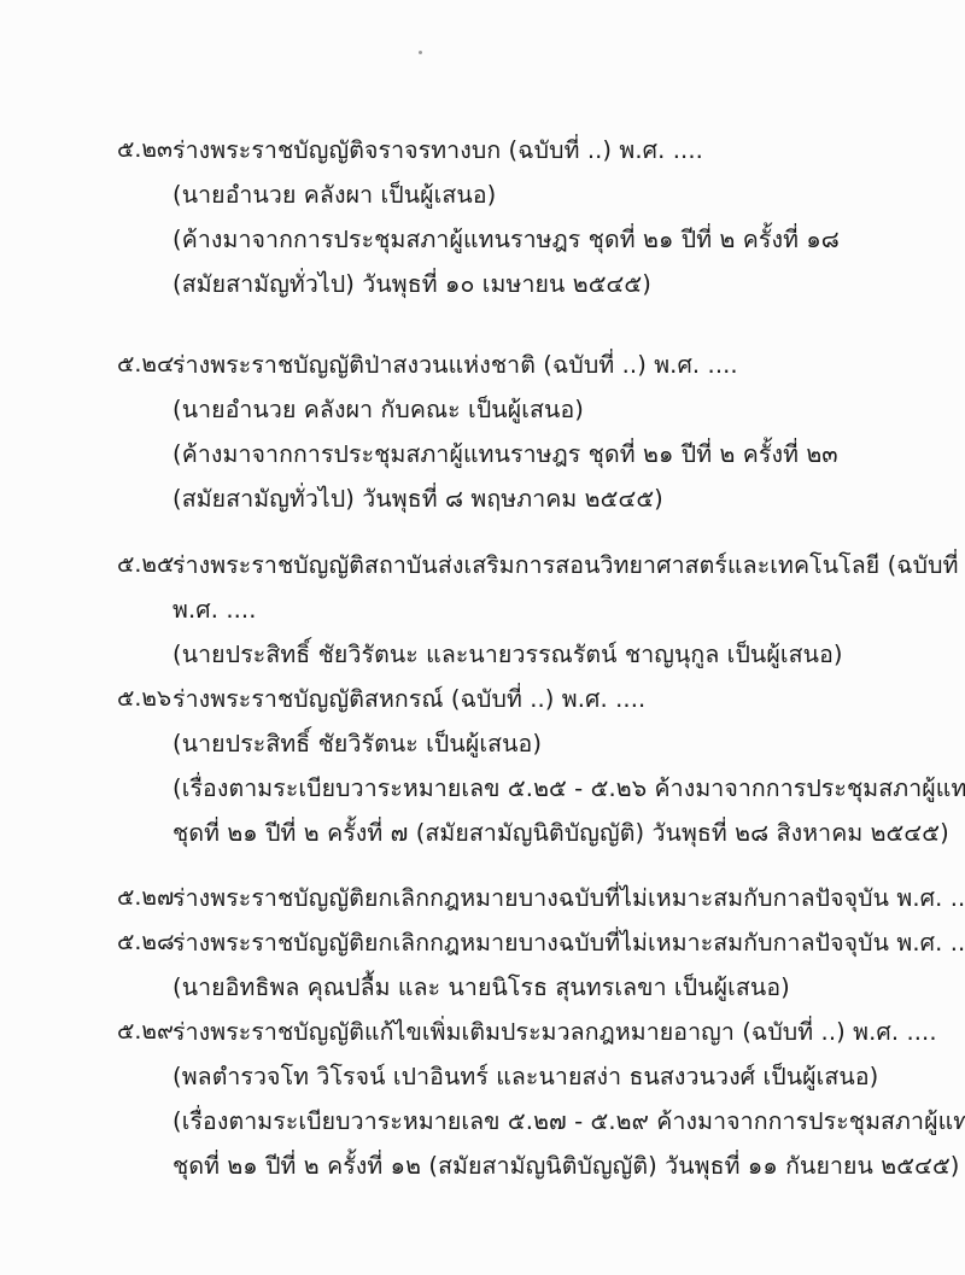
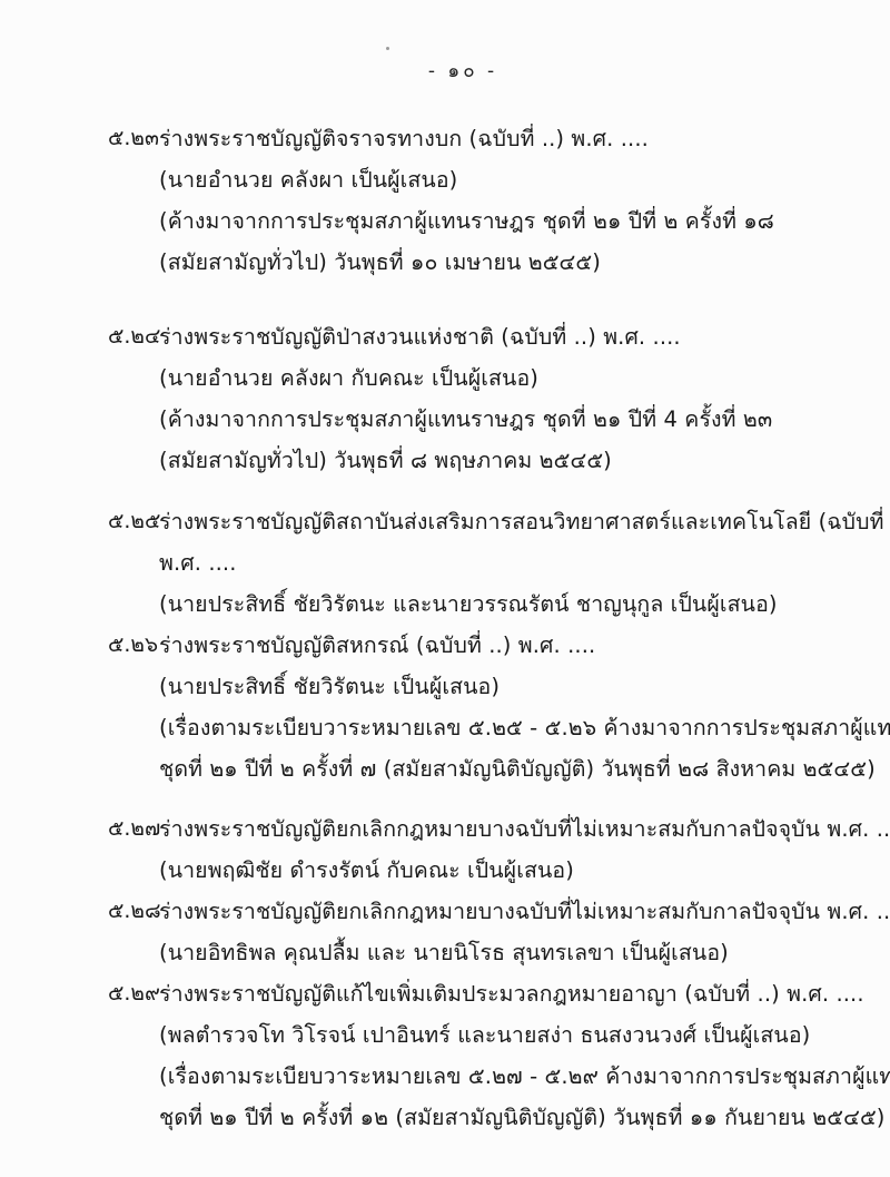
+ - ๑๐ -
  ๕.๒๓
  ร่างพระราชบัญญัติจราจรทางบก (ฉบับที่ ..) พ.ศ. ....
  (นายอำนวย คลังผา เป็นผู้เสนอ)
  (ค้างมาจากการประชุมสภาผู้แทนราษฎร ชุดที่ ๒๑ ปีที่ ๒ ครั้งที่ ๑๘
  (สมัยสามัญทั่วไป) วันพุธที่ ๑๐ เมษายน ๒๕๔๕)
  ๕.๒๔
  ร่างพระราชบัญญัติป่าสงวนแห่งชาติ (ฉบับที่ ..) พ.ศ. ....
  (นายอำนวย คลังผา กับคณะ เป็นผู้เสนอ)
- (ค้างมาจากการประชุมสภาผู้แทนราษฎร ชุดที่ ๒๑ ปีที่ ๒ ครั้งที่ ๒๓
+ (ค้างมาจากการประชุมสภาผู้แทนราษฎร ชุดที่ ๒๑ ปีที่ 4 ครั้งที่ ๒๓
  (สมัยสามัญทั่วไป) วันพุธที่ ๘ พฤษภาคม ๒๕๔๕)
  ๕.๒๕
  ร่างพระราชบัญญัติสถาบันส่งเสริมการสอนวิทยาศาสตร์และเทคโนโลยี (ฉบับที่
  พ.ศ. ....
  (นายประสิทธิ์ ชัยวิรัตนะ และนายวรรณรัตน์ ชาญนุกูล เป็นผู้เสนอ)
  ๕.๒๖
  ร่างพระราชบัญญัติสหกรณ์ (ฉบับที่ ..) พ.ศ. ....
  (นายประสิทธิ์ ชัยวิรัตนะ เป็นผู้เสนอ)
  (เรื่องตามระเบียบวาระหมายเลข ๕.๒๕ - ๕.๒๖ ค้างมาจากการประชุมสภาผู้แท
  ชุดที่ ๒๑ ปีที่ ๒ ครั้งที่ ๗ (สมัยสามัญนิติบัญญัติ) วันพุธที่ ๒๘ สิงหาคม ๒๕๔๕)
  ๕.๒๗
  ร่างพระราชบัญญัติยกเลิกกฎหมายบางฉบับที่ไม่เหมาะสมกับกาลปัจจุบัน พ.ศ. ..
+ (นายพฤฒิชัย ดำรงรัตน์ กับคณะ เป็นผู้เสนอ)
  ๕.๒๘
  ร่างพระราชบัญญัติยกเลิกกฎหมายบางฉบับที่ไม่เหมาะสมกับกาลปัจจุบัน พ.ศ. ..
  (นายอิทธิพล คุณปลื้ม และ นายนิโรธ สุนทรเลขา เป็นผู้เสนอ)
  ๕.๒๙
  ร่างพระราชบัญญัติแก้ไขเพิ่มเติมประมวลกฎหมายอาญา (ฉบับที่ ..) พ.ศ. ....
  (พลตำรวจโท วิโรจน์ เปาอินทร์ และนายสง่า ธนสงวนวงศ์ เป็นผู้เสนอ)
  (เรื่องตามระเบียบวาระหมายเลข ๕.๒๗ - ๕.๒๙ ค้างมาจากการประชุมสภาผู้แท
  ชุดที่ ๒๑ ปีที่ ๒ ครั้งที่ ๑๒ (สมัยสามัญนิติบัญญัติ) วันพุธที่ ๑๑ กันยายน ๒๕๔๕)
